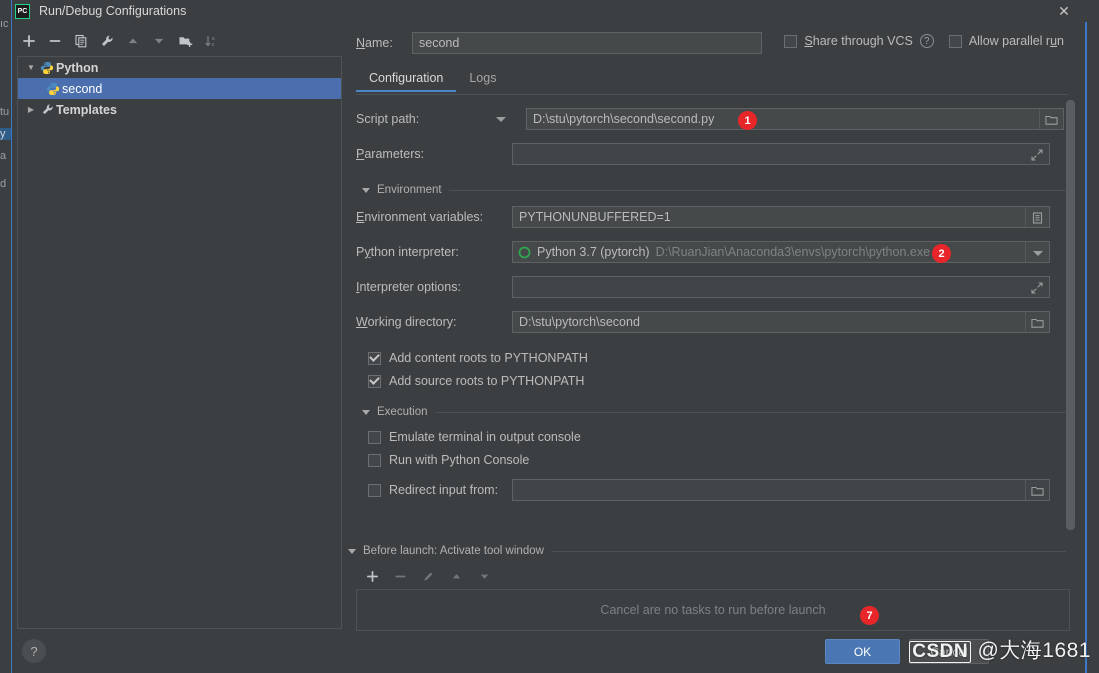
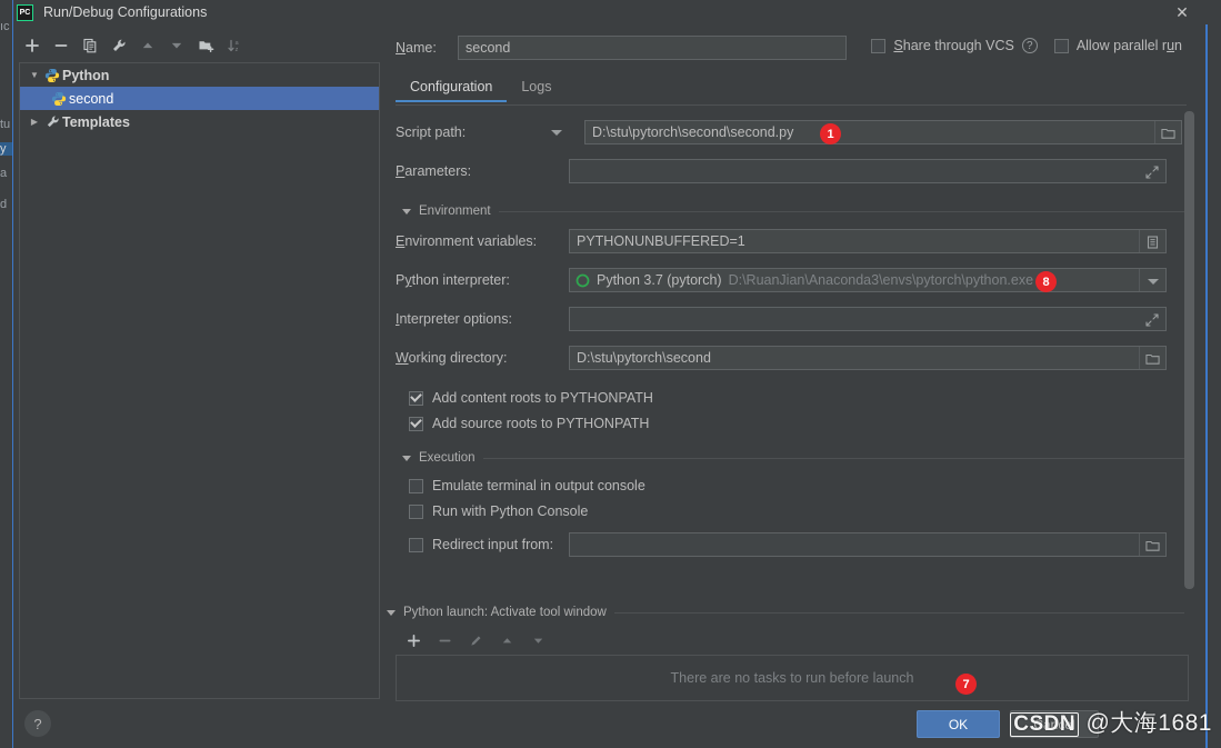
  ıc
  tu
  y
  a
  d
  Run/Debug Configurations
  ✕
  ▼
  Python
  second
  ▶
  Templates
  Name:
  second
  Share through VCS
  ?
  Allow parallel run
  Configuration
  Logs
  Script path:
  D:\stu\pytorch\second\second.py
  Parameters:
  Environment
  Environment variables:
  PYTHONUNBUFFERED=1
  Python interpreter:
  Python 3.7 (pytorch)
  D:\RuanJian\Anaconda3\envs\pytorch\python.exe
  Interpreter options:
  Working directory:
  D:\stu\pytorch\second
  Add content roots to PYTHONPATH
  Add source roots to PYTHONPATH
  Execution
  Emulate terminal in output console
  Run with Python Console
  Redirect input from:
- Before launch: Activate tool window
+ Python launch: Activate tool window
- Cancel are no tasks to run before launch
+ There are no tasks to run before launch
  ?
  OK
  Cancel
  1
- 2
+ 8
  7
  CSDN @大海1681
